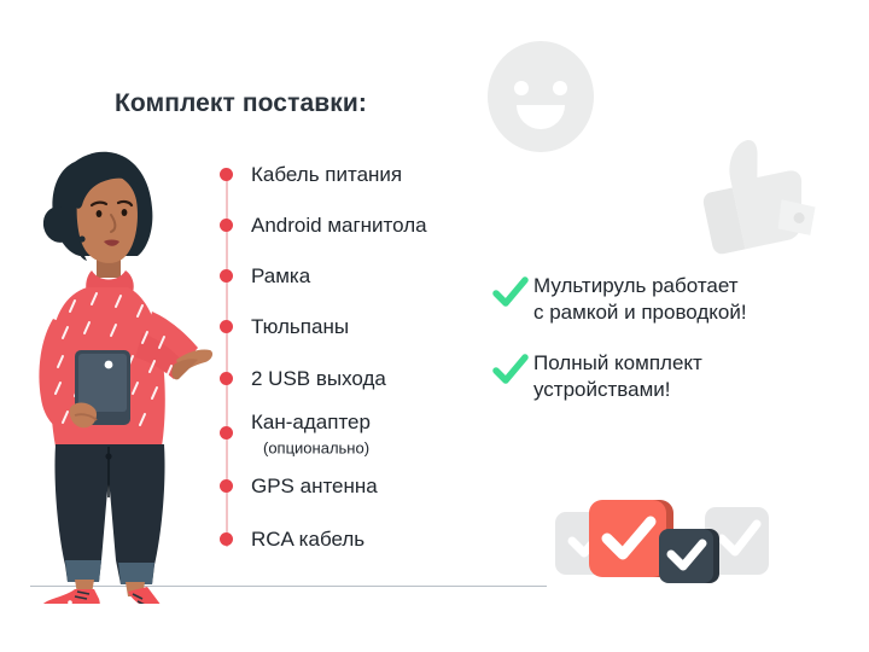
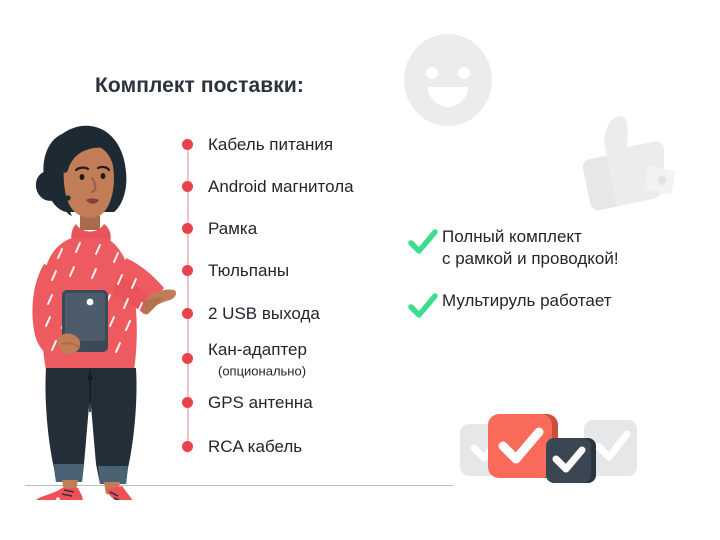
  Комплект поставки:
  Кабель питания
  Android магнитола
  Рамка
  Тюльпаны
  2 USB выхода
  Кан-адаптер
  (опционально)
  GPS антенна
  RCA кабель
- Мультируль работает
+ Полный комплект
  с рамкой и проводкой!
- Полный комплект
+ Мультируль работает
- устройствами!
